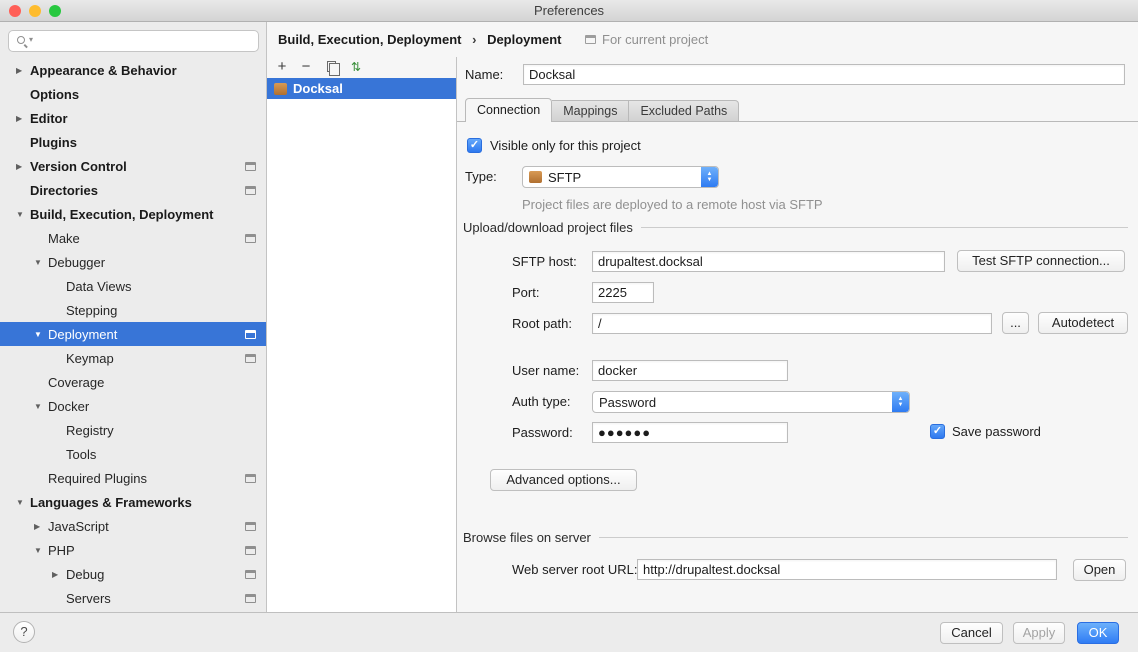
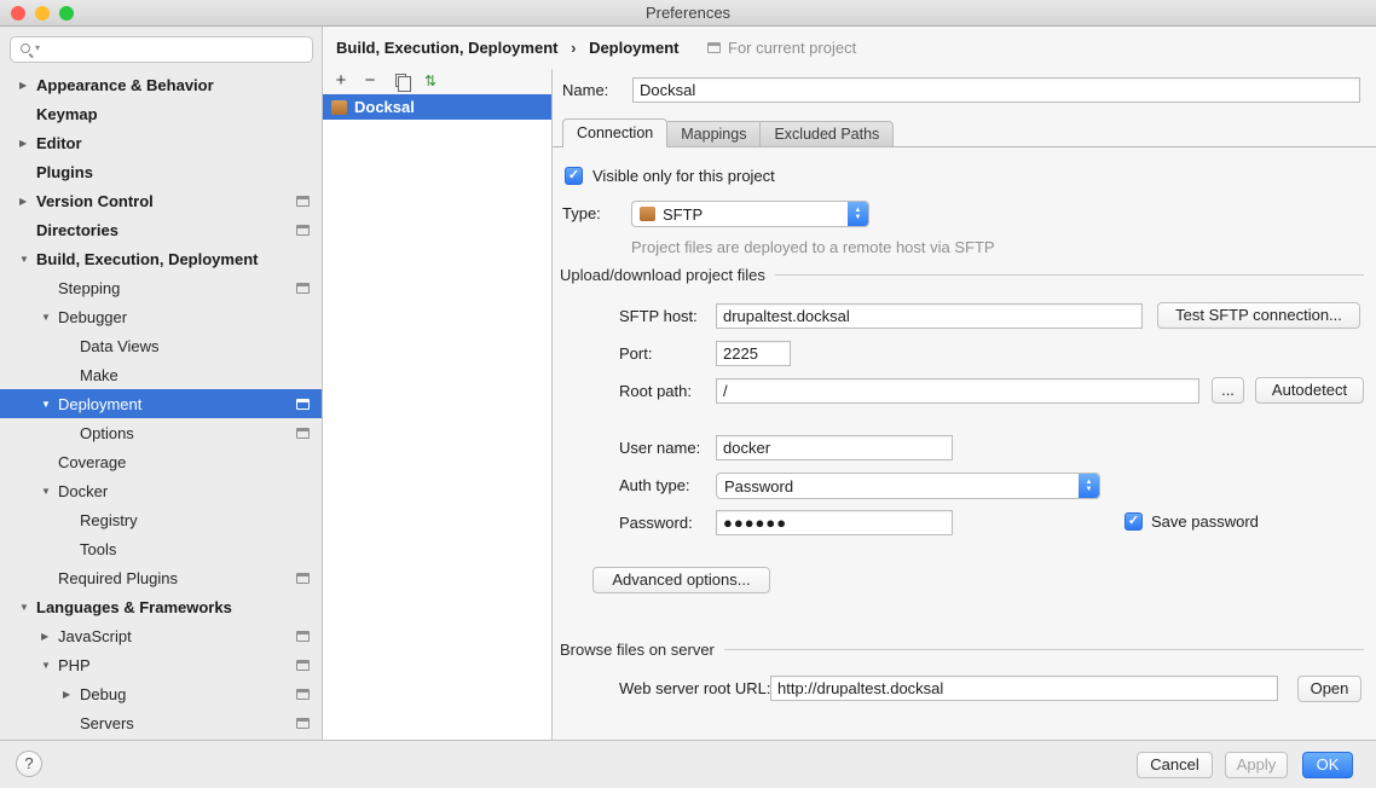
  Preferences
  ▾
  ▶
  Appearance & Behavior
- Options
+ Keymap
  ▶
  Editor
  Plugins
  ▶
  Version Control
  Directories
  ▼
  Build, Execution, Deployment
- Make
+ Stepping
  ▼
  Debugger
  Data Views
- Stepping
+ Make
  ▼
  Deployment
- Keymap
+ Options
  Coverage
  ▼
  Docker
  Registry
  Tools
  Required Plugins
  ▼
  Languages & Frameworks
  ▶
  JavaScript
  ▼
  PHP
  ▶
  Debug
  Servers
  Build, Execution, Deployment › Deployment
  For current project
  +
  −
  ⇅
  Docksal
  Name:
  Docksal
  Connection
  Mappings
  Excluded Paths
  ✓
  Visible only for this project
  Type:
  SFTP
  Project files are deployed to a remote host via SFTP
  Upload/download project files
  SFTP host:
  drupaltest.docksal
  Test SFTP connection...
  Port:
  2225
  Root path:
  /
  ...
  Autodetect
  User name:
  docker
  Auth type:
  Password
  Password:
  ●●●●●●
  ✓
  Save password
  Advanced options...
  Browse files on server
  Web server root URL:
  http://drupaltest.docksal
  Open
  ?
  Cancel
  Apply
  OK
